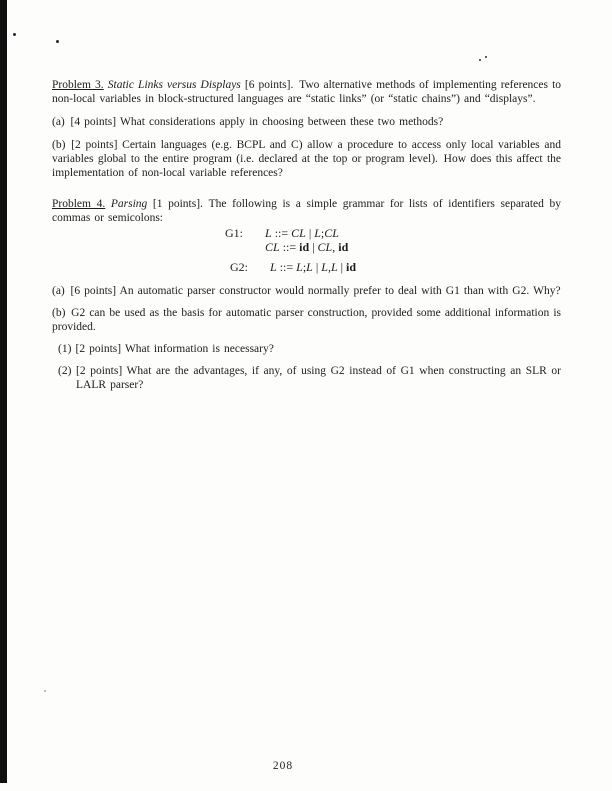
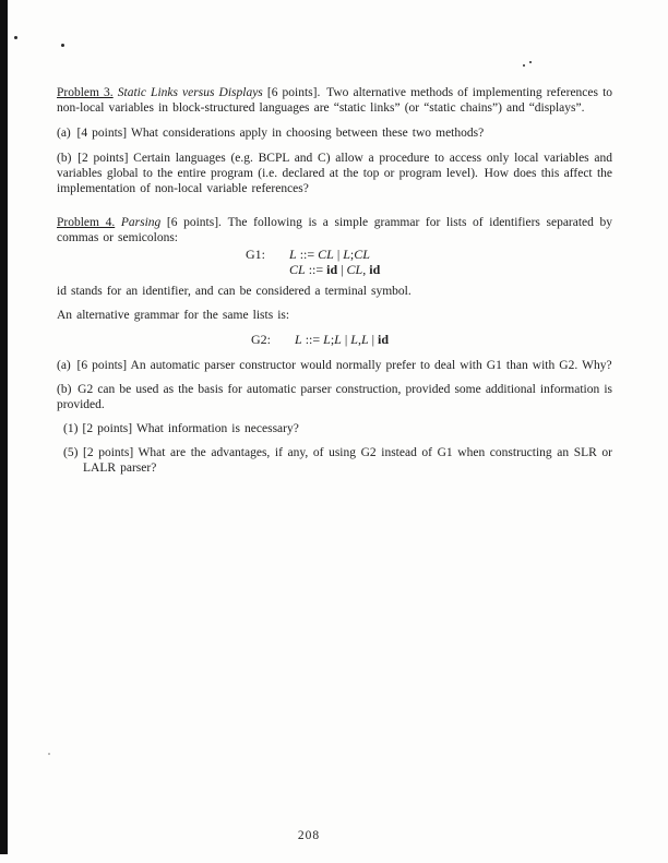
  Problem 3. Static Links versus Displays [6 points]. Two alternative methods of implementing references to non-local variables in block-structured languages are “static links” (or “static chains”) and “displays”.
  (a) [4 points] What considerations apply in choosing between these two methods?
  (b) [2 points] Certain languages (e.g. BCPL and C) allow a procedure to access only local variables and variables global to the entire program (i.e. declared at the top or program level). How does this affect the implementation of non-local variable references?
- Problem 4. Parsing [1 points]. The following is a simple grammar for lists of identifiers separated by commas or semicolons:
+ Problem 4. Parsing [6 points]. The following is a simple grammar for lists of identifiers separated by commas or semicolons:
  G1:
  L ::= CL | L;CL
  CL ::= id | CL, id
+ id stands for an identifier, and can be considered a terminal symbol.
+ An alternative grammar for the same lists is:
  G2:
  L ::= L;L | L,L | id
  (a) [6 points] An automatic parser constructor would normally prefer to deal with G1 than with G2. Why?
  (b) G2 can be used as the basis for automatic parser construction, provided some additional information is provided.
  (1) [2 points] What information is necessary?
- (2) [2 points] What are the advantages, if any, of using G2 instead of G1 when constructing an SLR or LALR parser?
+ (5) [2 points] What are the advantages, if any, of using G2 instead of G1 when constructing an SLR or LALR parser?
  208
